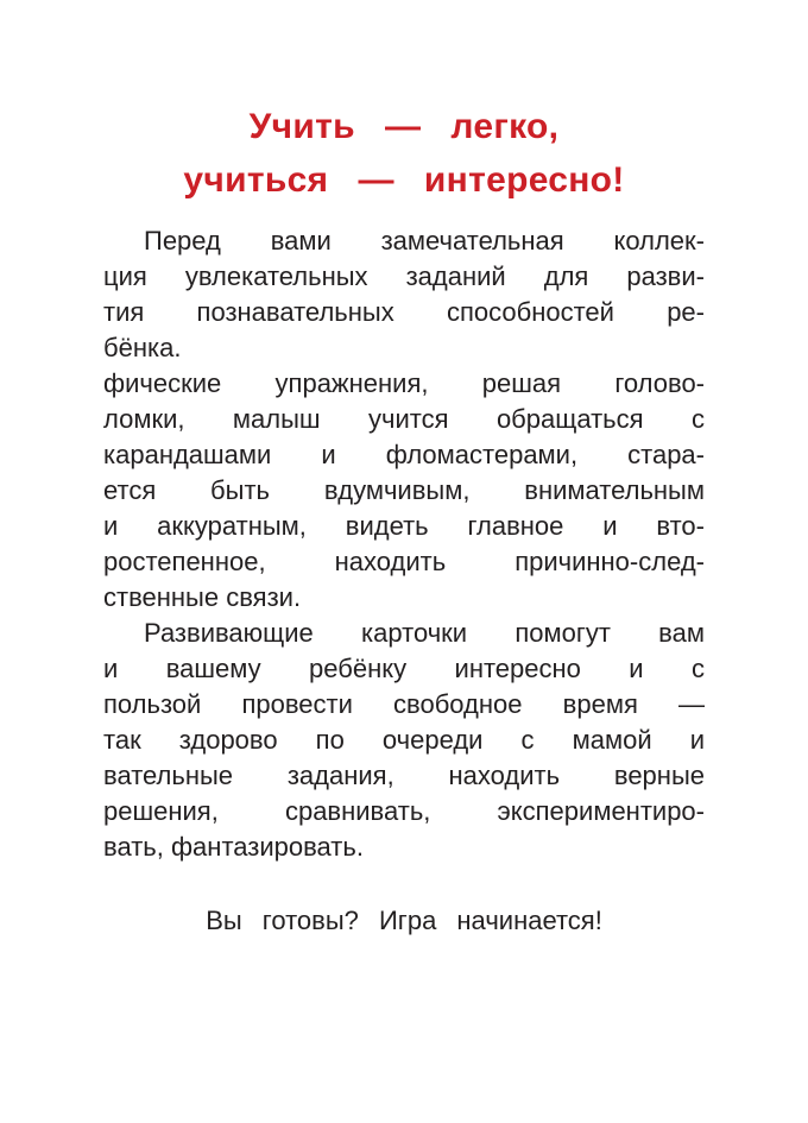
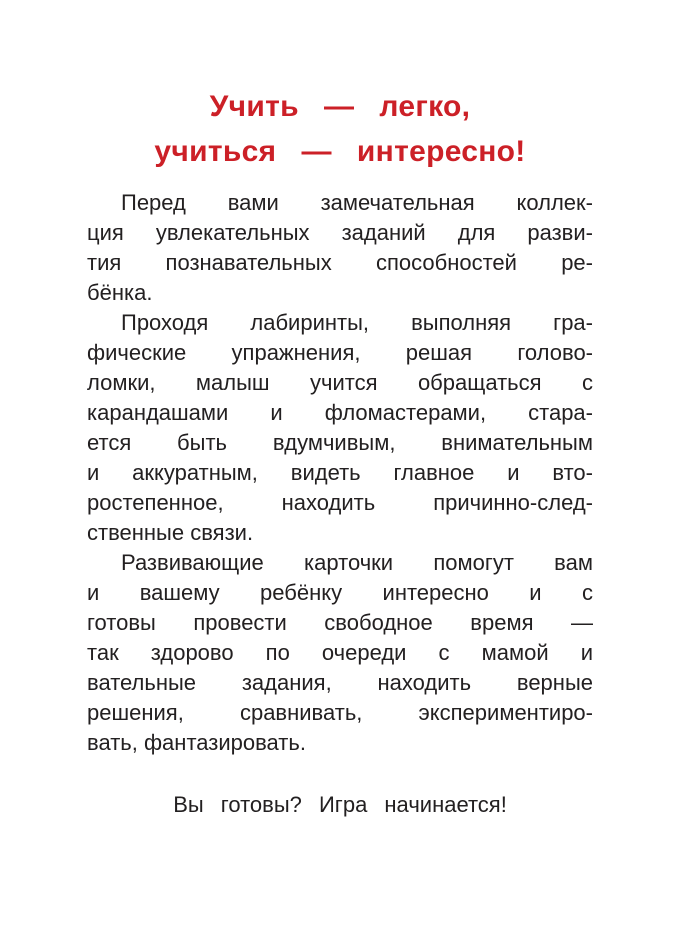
  Учить — легко,
  учиться — интересно!
  Перед вами замечательная коллек-
  ция увлекательных заданий для разви-
  тия познавательных способностей ре-
  бёнка.
+ Проходя лабиринты, выполняя гра-
  фические упражнения, решая голово-
  ломки, малыш учится обращаться с
  карандашами и фломастерами, стара-
  ется быть вдумчивым, внимательным
  и аккуратным, видеть главное и вто-
  ростепенное, находить причинно-след-
  ственные связи.
  Развивающие карточки помогут вам
  и вашему ребёнку интересно и с
- пользой провести свободное время —
+ готовы провести свободное время —
  так здорово по очереди с мамой и
  вательные задания, находить верные
  решения, сравнивать, экспериментиро-
  вать, фантазировать.
  Вы готовы? Игра начинается!
